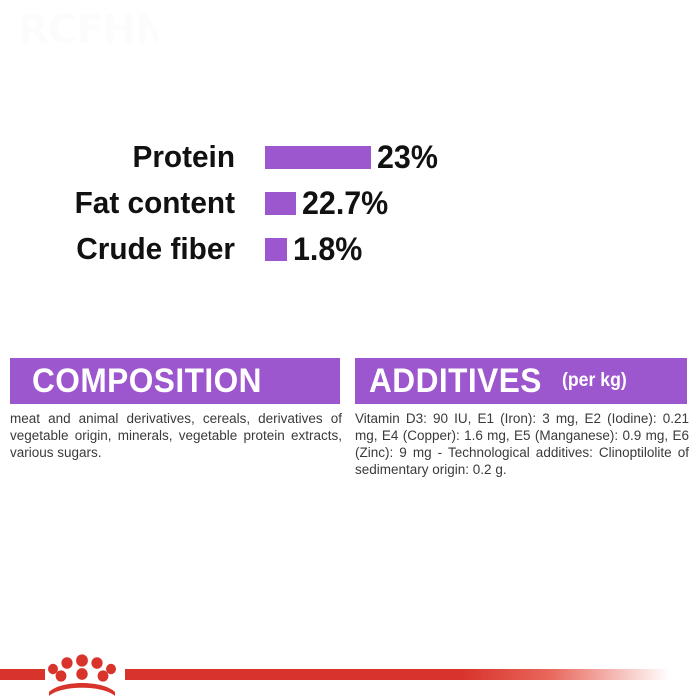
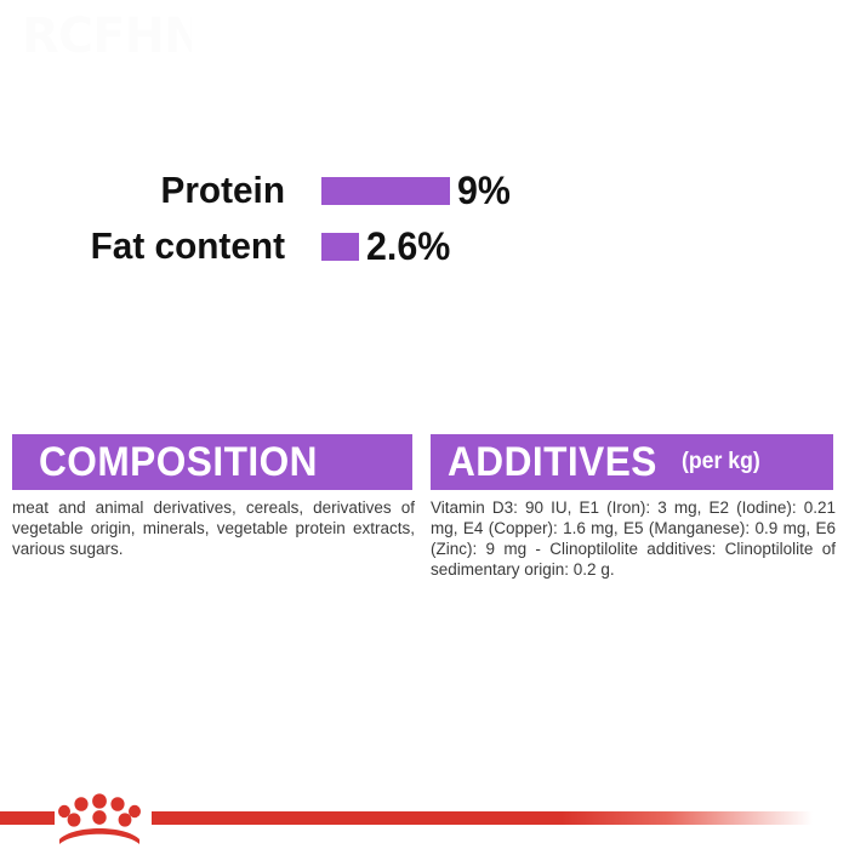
  Protein
- 23%
+ 9%
  Fat content
- 22.7%
+ 2.6%
- Crude fiber
- 1.8%
  COMPOSITION
  meat and animal derivatives, cereals, derivatives of vegetable origin, minerals, vegetable protein extracts, various sugars.
  ADDITIVES
  (per kg)
- Vitamin D3: 90 IU, E1 (Iron): 3 mg, E2 (Iodine): 0.21 mg, E4 (Copper): 1.6 mg, E5 (Manganese): 0.9 mg, E6 (Zinc): 9 mg - Technological additives: Clinoptilolite of sedimentary origin: 0.2 g.
+ Vitamin D3: 90 IU, E1 (Iron): 3 mg, E2 (Iodine): 0.21 mg, E4 (Copper): 1.6 mg, E5 (Manganese): 0.9 mg, E6 (Zinc): 9 mg - Clinoptilolite additives: Clinoptilolite of sedimentary origin: 0.2 g.
